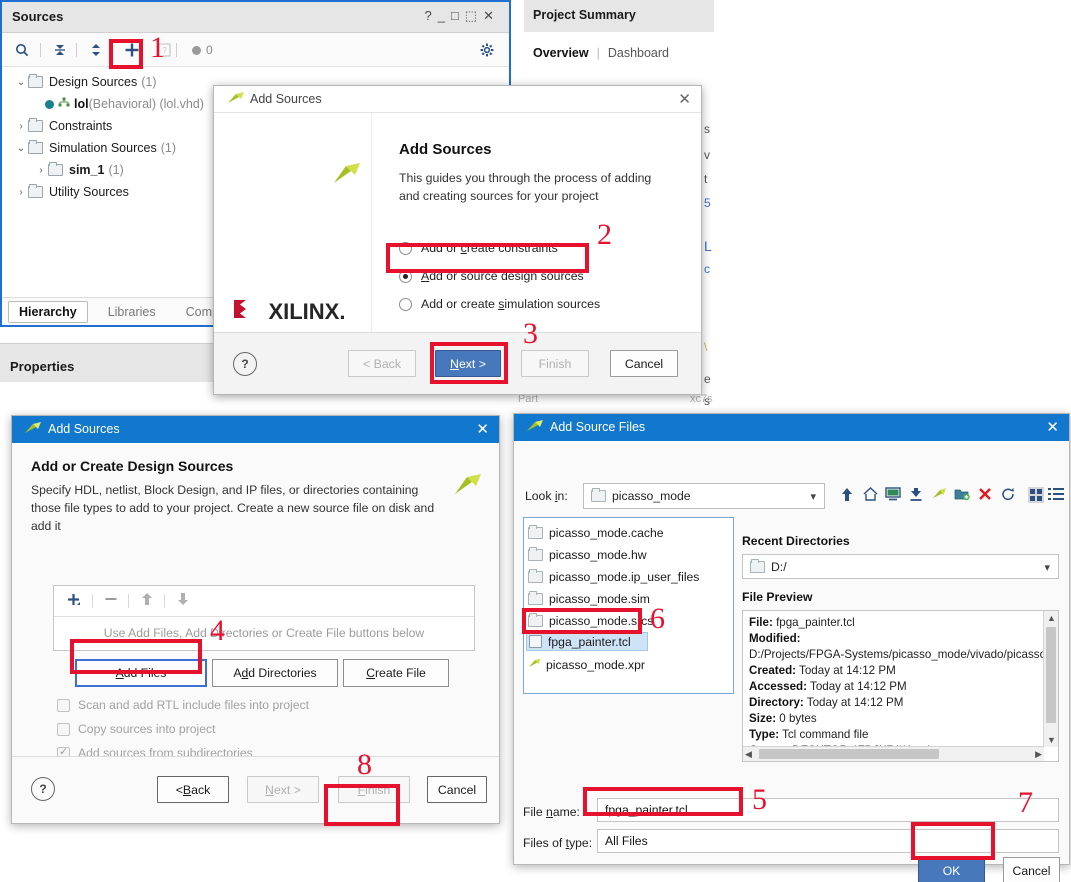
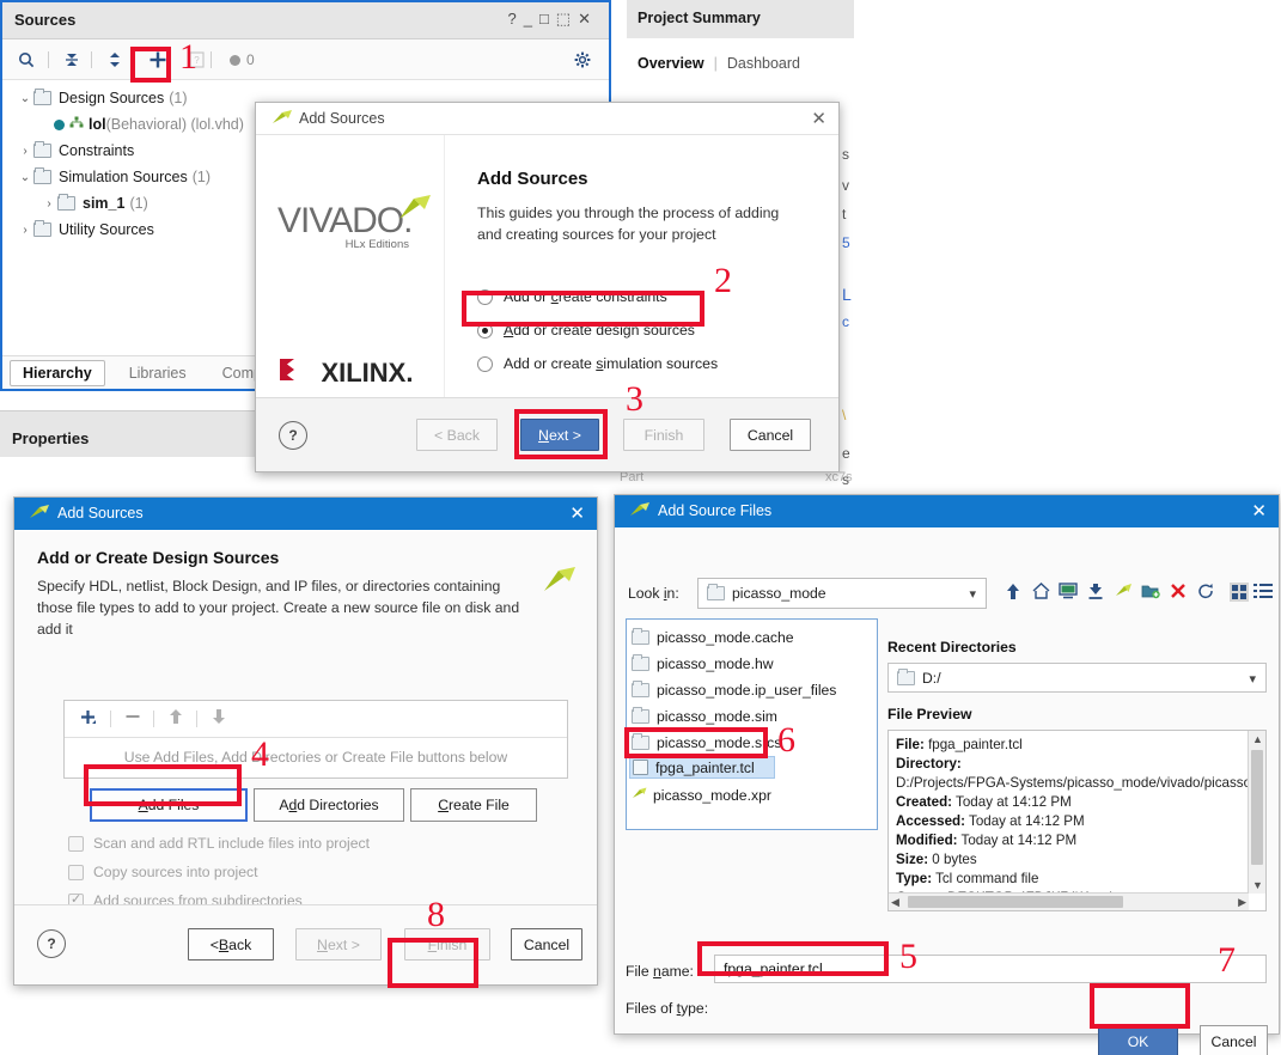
  Project Summary
  Overview | Dashboard
  s
  v
  t
  5
  L
  c
  \
  e
  s
  Part
  xc7s
  Sources
  ?_□⬚✕
  ?
  0
  ⌄
  Design Sources
  (1)
  lol
  (Behavioral) (lol.vhd)
  ›
  Constraints
  ⌄
  Simulation Sources
  (1)
  ›
  sim_1
  (1)
  ›
  Utility Sources
  Hierarchy
  Libraries
  Properties
  Add Sources
  ✕
+ VIVADO.
+ HLx Editions
  XILINX.
  Add Sources
  This guides you through the process of adding and creating sources for your project
  Add or create constraints
- Add or source design sources
+ Add or create design sources
  Add or create simulation sources
  ?
  < Back
  N
  ext >
  Finish
  Cancel
  Add Sources
  ✕
  Add or Create Design Sources
  Specify HDL, netlist, Block Design, and IP files, or directories containing those file types to add to your project. Create a new source file on disk and add it
  Use Add Files, Add Directories or Create File buttons below
  A
  dd Files
  A
  d
  d Directories
  C
  reate File
  Scan and add RTL include files into project
  Copy sources into project
  Add sources from subdirectories
  ?
  <
  B
  ack
  N
  ext >
  F
  inish
  Cancel
  Add Source Files
  ✕
  Look in:
  picasso_mode
  ▾
  picasso_mode.cache
  picasso_mode.hw
  picasso_mode.ip_user_files
  picasso_mode.sim
  picasso_mode.srcs
  fpga_painter.tcl
  picasso_mode.xpr
  Recent Directories
  D:/
  ▾
  File Preview
  File: fpga_painter.tcl
- Modified:
+ Directory:
  D:/Projects/FPGA-Systems/picasso_mode/vivado/picass
  Created: Today at 14:12 PM
  Accessed: Today at 14:12 PM
- Directory: Today at 14:12 PM
+ Modified: Today at 14:12 PM
  Size: 0 bytes
  Type: Tcl command file
  ▲
  ▼
  ◀
  ▶
  File name:
  fpga_painter.tcl
  Files of type:
- All Files
  OK
  Cancel
  1
  2
  3
  4
  5
  6
  7
  8
